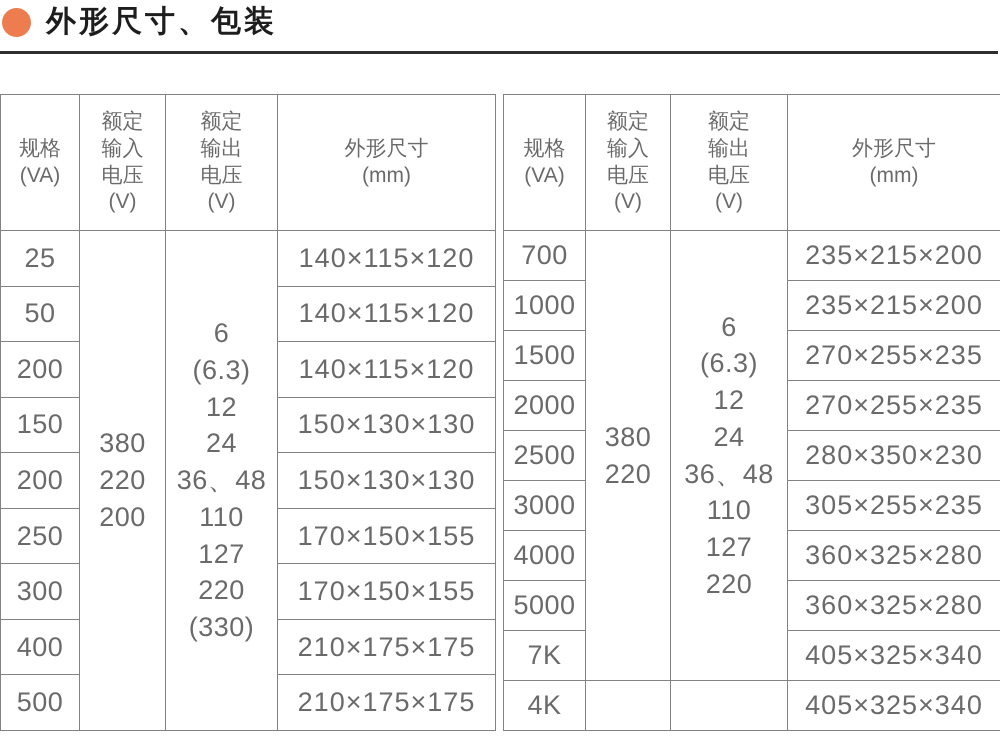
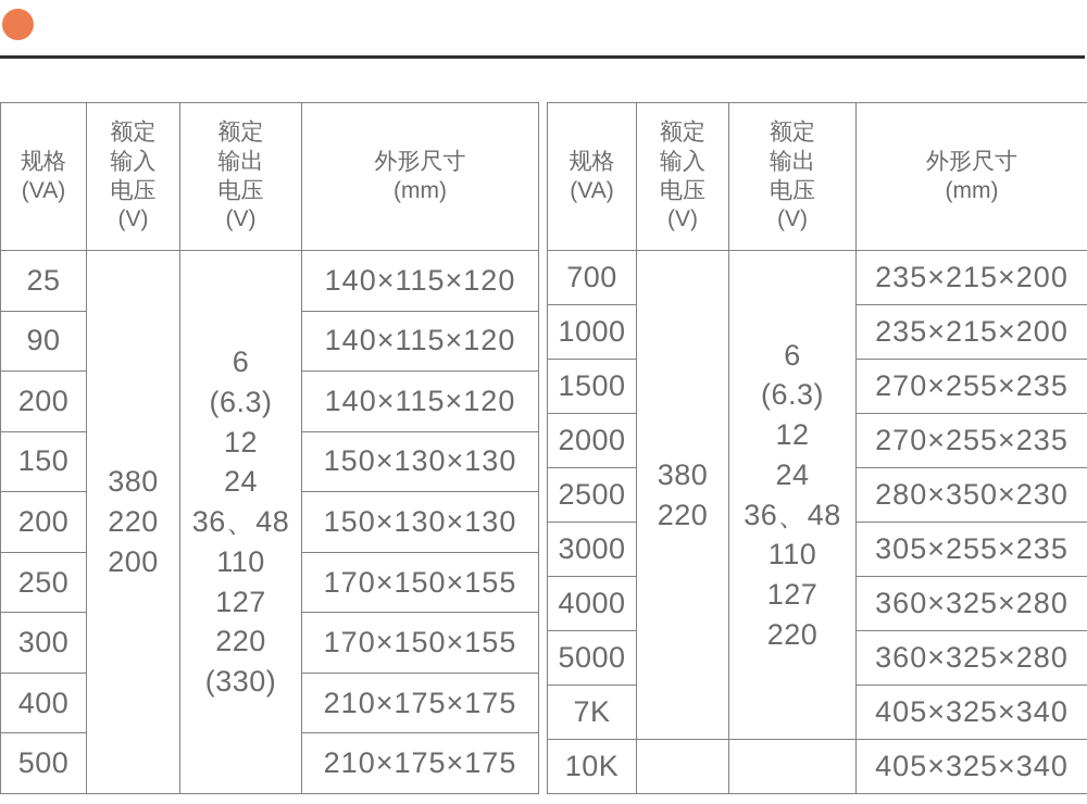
- 外形尺寸、包装
  规格 (VA)	额定 输入 电压 (V)	额定 输出 电压 (V)	外形尺寸 (mm)
  25	380 220 200	6 (6.3) 12 24 36、48 110 127 220 (330)	140×115×120
- 50	140×115×120
+ 90	140×115×120
  200	140×115×120
  150	150×130×130
  200	150×130×130
  250	170×150×155
  300	170×150×155
  400	210×175×175
  500	210×175×175
  规格 (VA)	额定 输入 电压 (V)	额定 输出 电压 (V)	外形尺寸 (mm)
  700	380 220	6 (6.3) 12 24 36、48 110 127 220	235×215×200
  1000	235×215×200
  1500	270×255×235
  2000	270×255×235
  2500	280×350×230
  3000	305×255×235
  4000	360×325×280
  5000	360×325×280
  7K	405×325×340
- 4K			405×325×340
+ 10K			405×325×340
